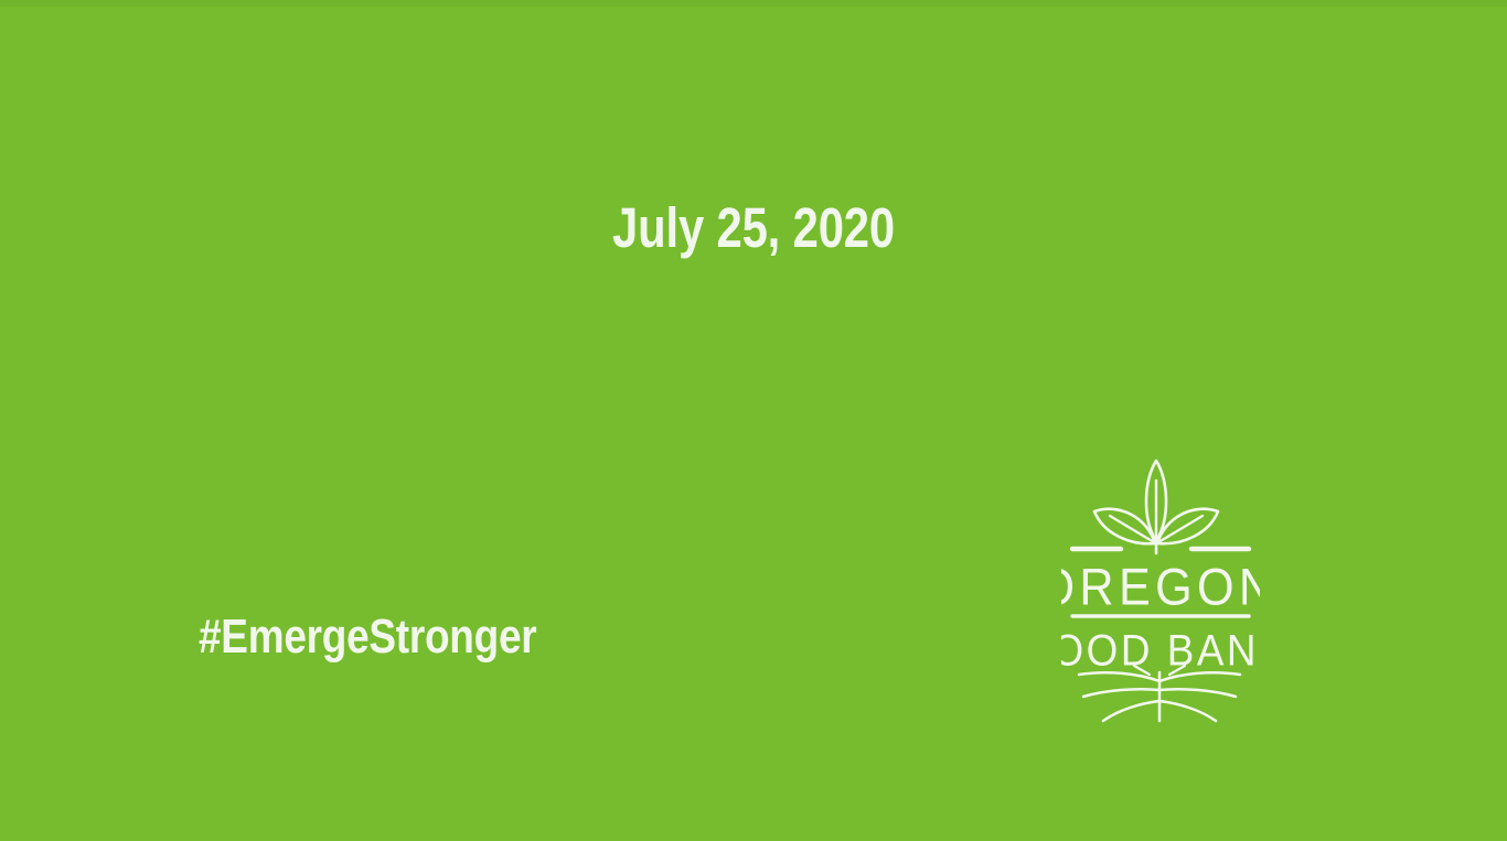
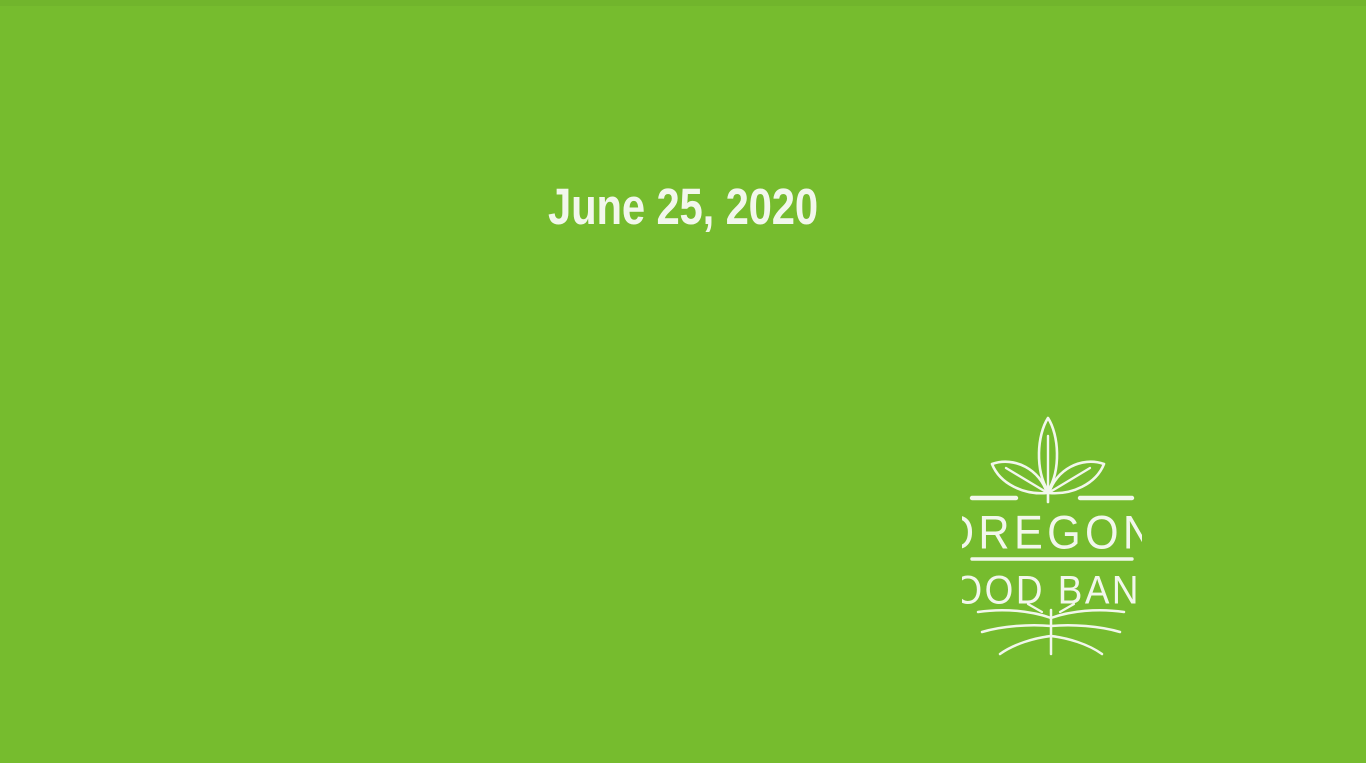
- July 25, 2020
+ June 25, 2020
- #EmergeStronger
  REGON
  OOD BAN
